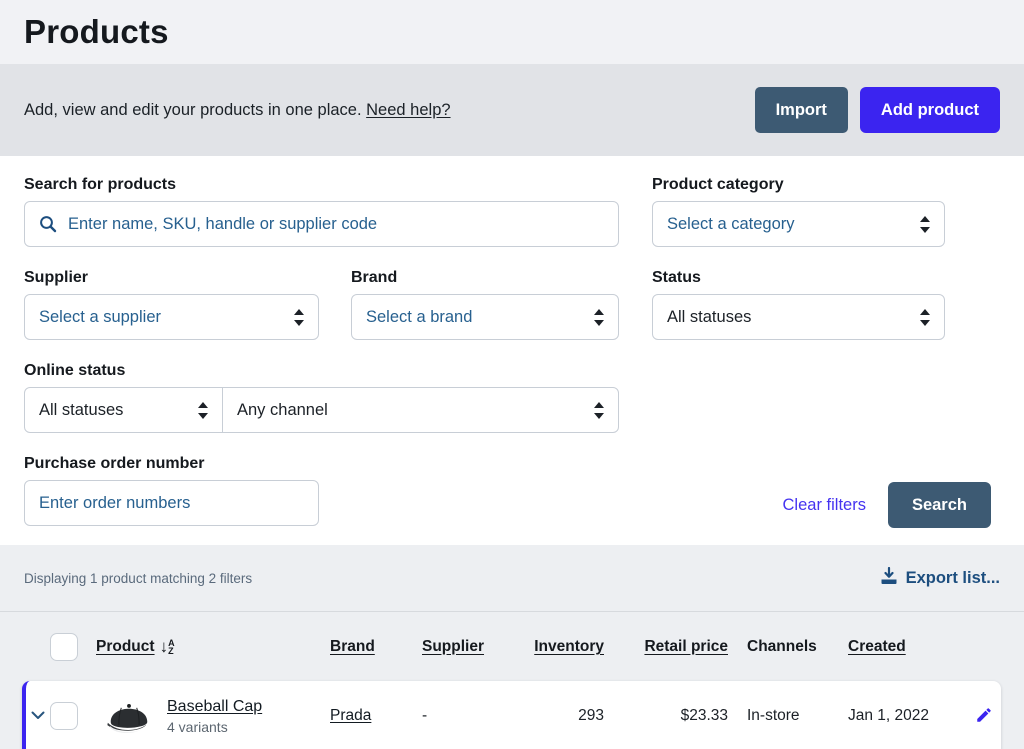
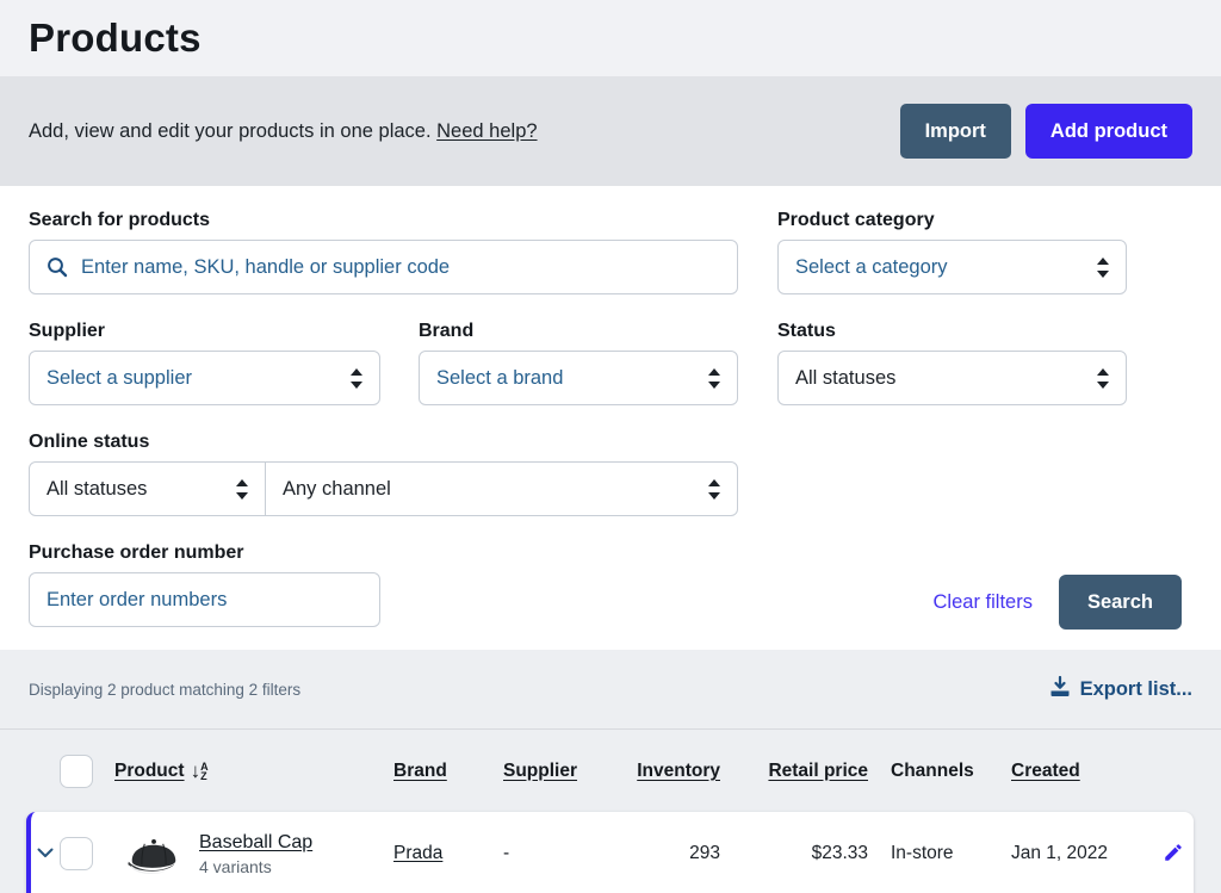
  Products
  Add, view and edit your products in one place. Need help?
  Import
  Add product
  Search for products
  Enter name, SKU, handle or supplier code
  Product category
  Select a category
  Supplier
  Select a supplier
  Brand
  Select a brand
  Status
  All statuses
  Online status
  All statuses
  Any channel
  Purchase order number
  Enter order numbers
  Clear filters
  Search
- Displaying 1 product matching 2 filters
+ Displaying 2 product matching 2 filters
  Export list...
  Product
  ↓
  A
  Z
  Brand
  Supplier
  Inventory
  Retail price
  Channels
  Created
  Baseball Cap
  4 variants
  Prada
  -
  293
  $23.33
  In-store
  Jan 1, 2022
